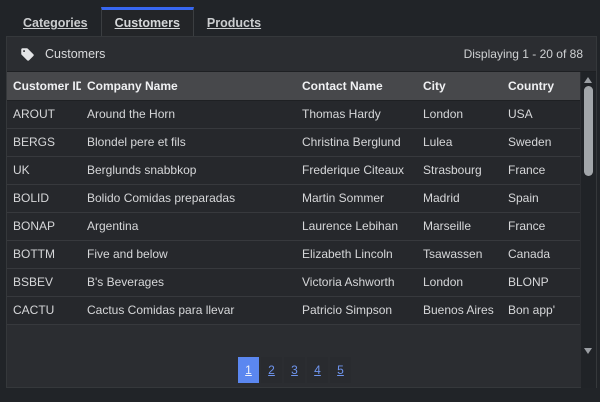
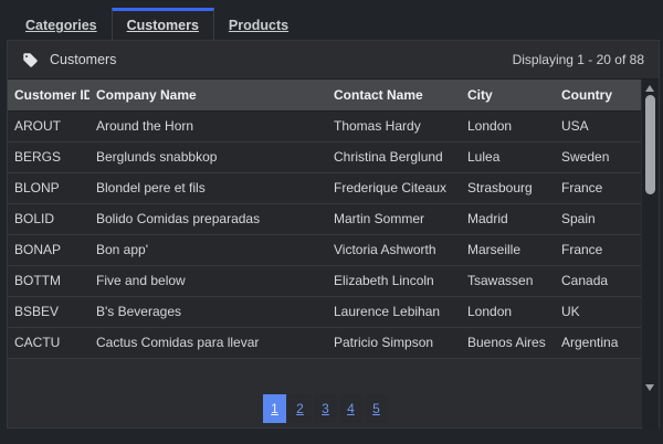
  Categories
  Customers
  Products
  Customers
  Displaying 1 - 20 of 88
  Customer ID
  Company Name
  Contact Name
  City
  Country
  AROUT
  Around the Horn
  Thomas Hardy
  London
  USA
  BERGS
- Blondel pere et fils
+ Berglunds snabbkop
  Christina Berglund
  Lulea
  Sweden
- UK
+ BLONP
- Berglunds snabbkop
+ Blondel pere et fils
  Frederique Citeaux
  Strasbourg
  France
  BOLID
  Bolido Comidas preparadas
  Martin Sommer
  Madrid
  Spain
  BONAP
- Argentina
+ Bon app'
- Laurence Lebihan
+ Victoria Ashworth
  Marseille
  France
  BOTTM
  Five and below
  Elizabeth Lincoln
  Tsawassen
  Canada
  BSBEV
  B's Beverages
- Victoria Ashworth
+ Laurence Lebihan
  London
- BLONP
+ UK
  CACTU
  Cactus Comidas para llevar
  Patricio Simpson
  Buenos Aires
- Bon app'
+ Argentina
  1
  2
  3
  4
  5
